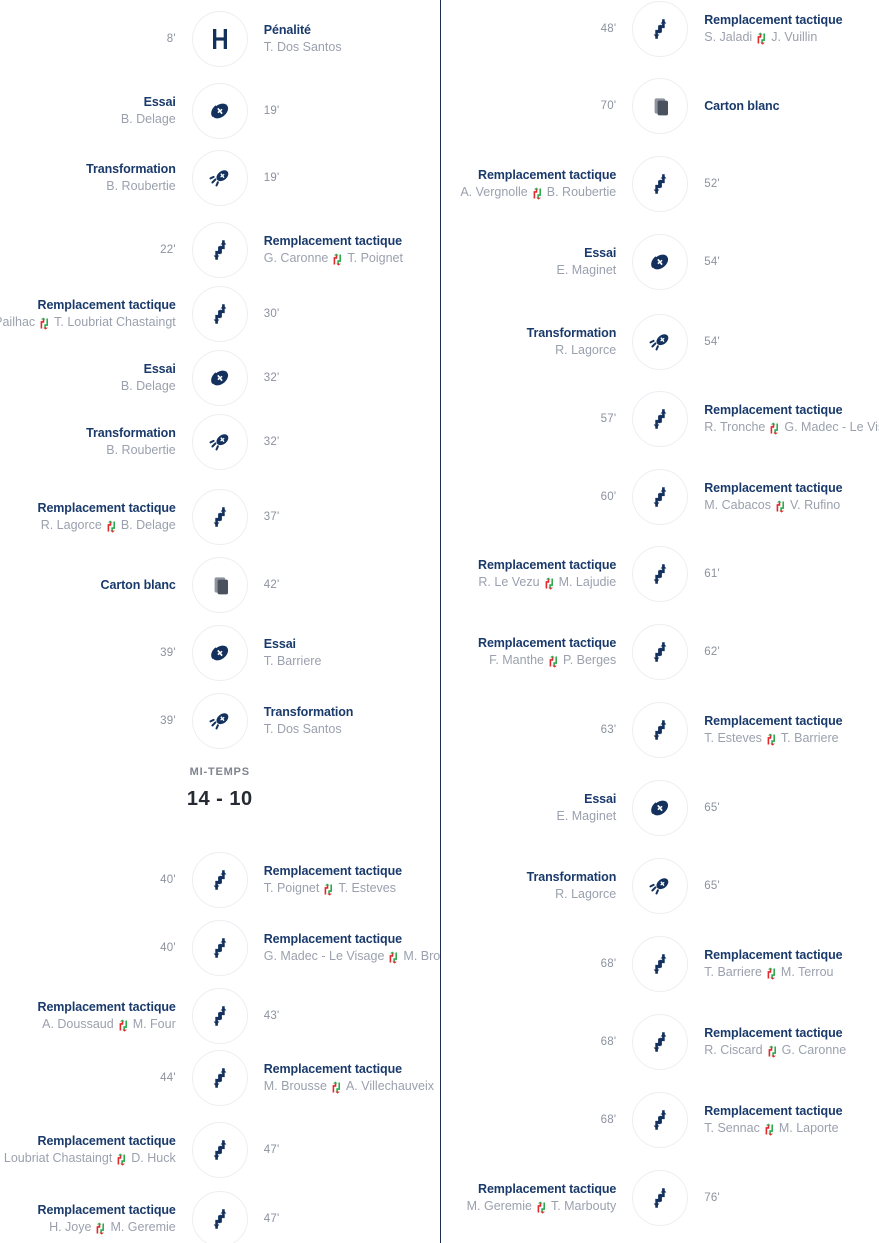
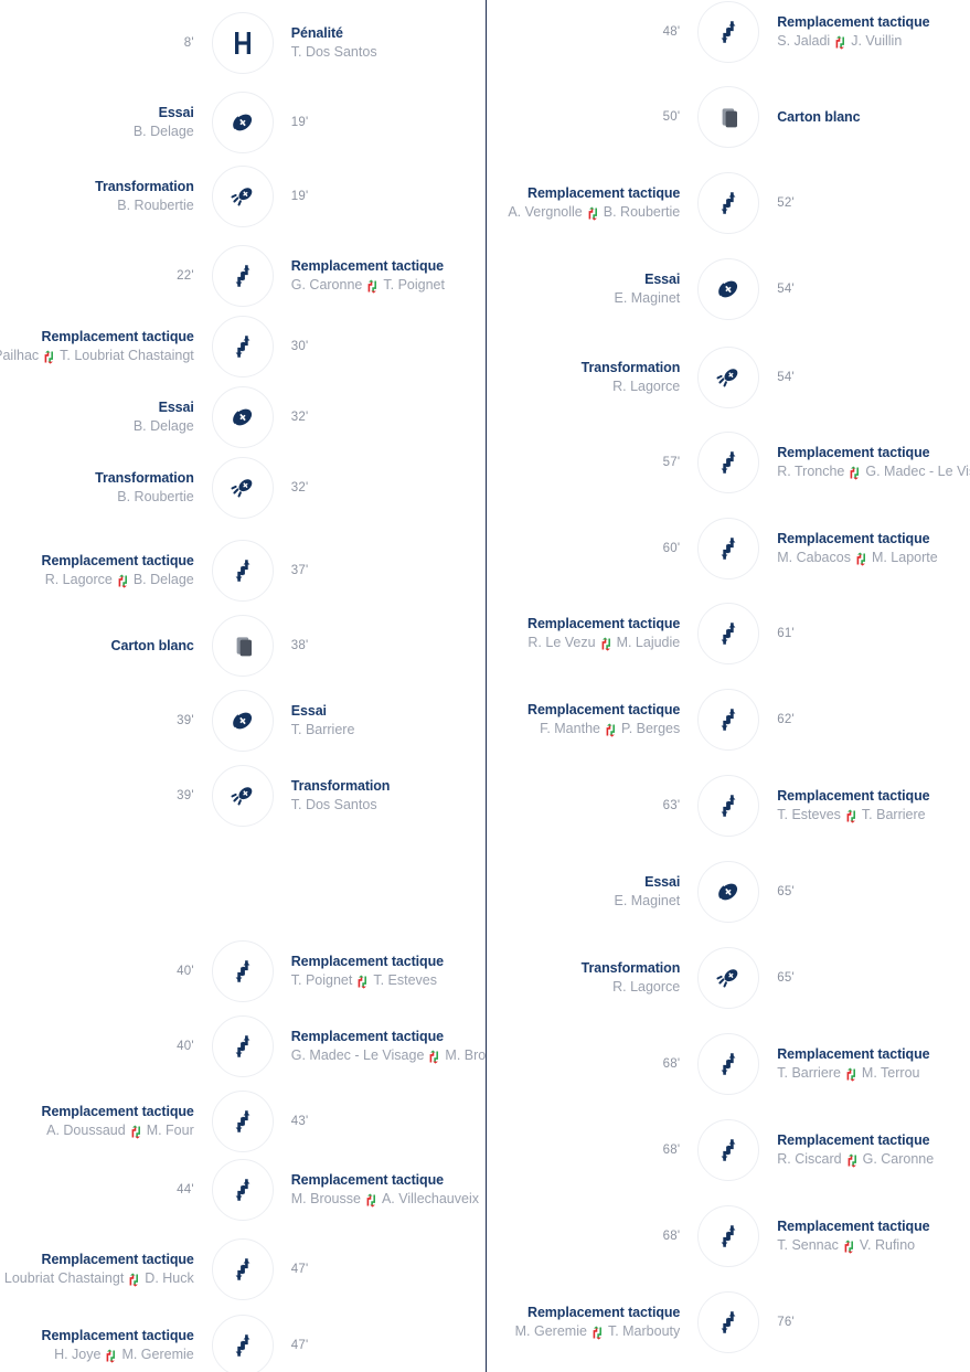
  8'
  Pénalité
  T. Dos Santos
  Essai
  B. Delage
  19'
  Transformation
  B. Roubertie
  19'
  22'
  Remplacement tactique
  G. Caronne
  T. Poignet
  Remplacement tactique
  T. Loubriat Chastaingt
  30'
  Essai
  B. Delage
  32'
  Transformation
  B. Roubertie
  32'
  Remplacement tactique
  R. Lagorce
  B. Delage
  37'
  Carton blanc
- 42'
+ 38'
  39'
  Essai
  T. Barriere
  39'
  Transformation
  T. Dos Santos
  40'
  Remplacement tactique
  T. Poignet
  T. Esteves
  40'
  Remplacement tactique
  G. Madec - Le Visage
  Remplacement tactique
  A. Doussaud
  M. Four
  43'
  44'
  Remplacement tactique
  M. Brousse
  A. Villechauveix
  Remplacement tactique
  Loubriat Chastaingt
  D. Huck
  47'
  Remplacement tactique
  H. Joye
  M. Geremie
  47'
- MI-TEMPS
- 14 - 10
  48'
  Remplacement tactique
  S. Jaladi
  J. Vuillin
- 70'
+ 50'
  Carton blanc
  Remplacement tactique
  A. Vergnolle
  B. Roubertie
  52'
  Essai
  E. Maginet
  54'
  Transformation
  R. Lagorce
  54'
  57'
  Remplacement tactique
  R. Tronche
  G. Madec - Le Vi
  60'
  Remplacement tactique
  M. Cabacos
- V. Rufino
+ M. Laporte
  Remplacement tactique
  R. Le Vezu
  M. Lajudie
  61'
  Remplacement tactique
  F. Manthe
  P. Berges
  62'
  63'
  Remplacement tactique
  T. Esteves
  T. Barriere
  Essai
  E. Maginet
  65'
  Transformation
  R. Lagorce
  65'
  68'
  Remplacement tactique
  T. Barriere
  M. Terrou
  68'
  Remplacement tactique
  R. Ciscard
  G. Caronne
  68'
  Remplacement tactique
  T. Sennac
- M. Laporte
+ V. Rufino
  Remplacement tactique
  M. Geremie
  T. Marbouty
  76'
